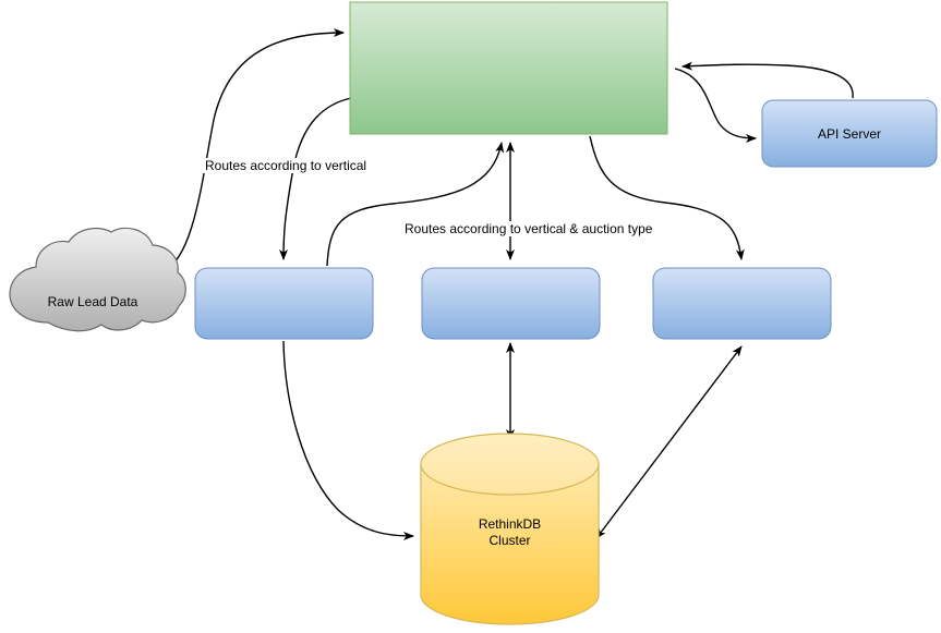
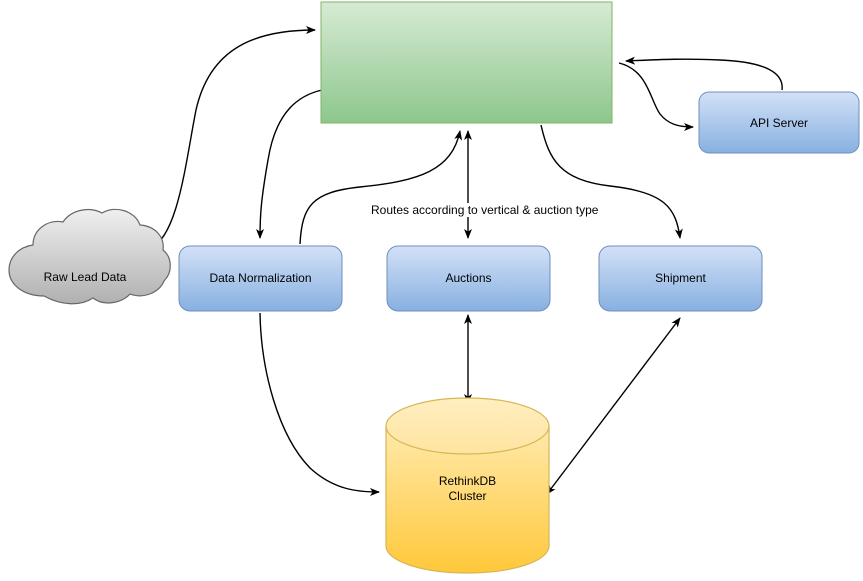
  API Server
  Raw Lead Data
+ Data Normalization
+ Auctions
+ Shipment
  RethinkDB
  Cluster
- Routes according to vertical
  Routes according to vertical & auction type
